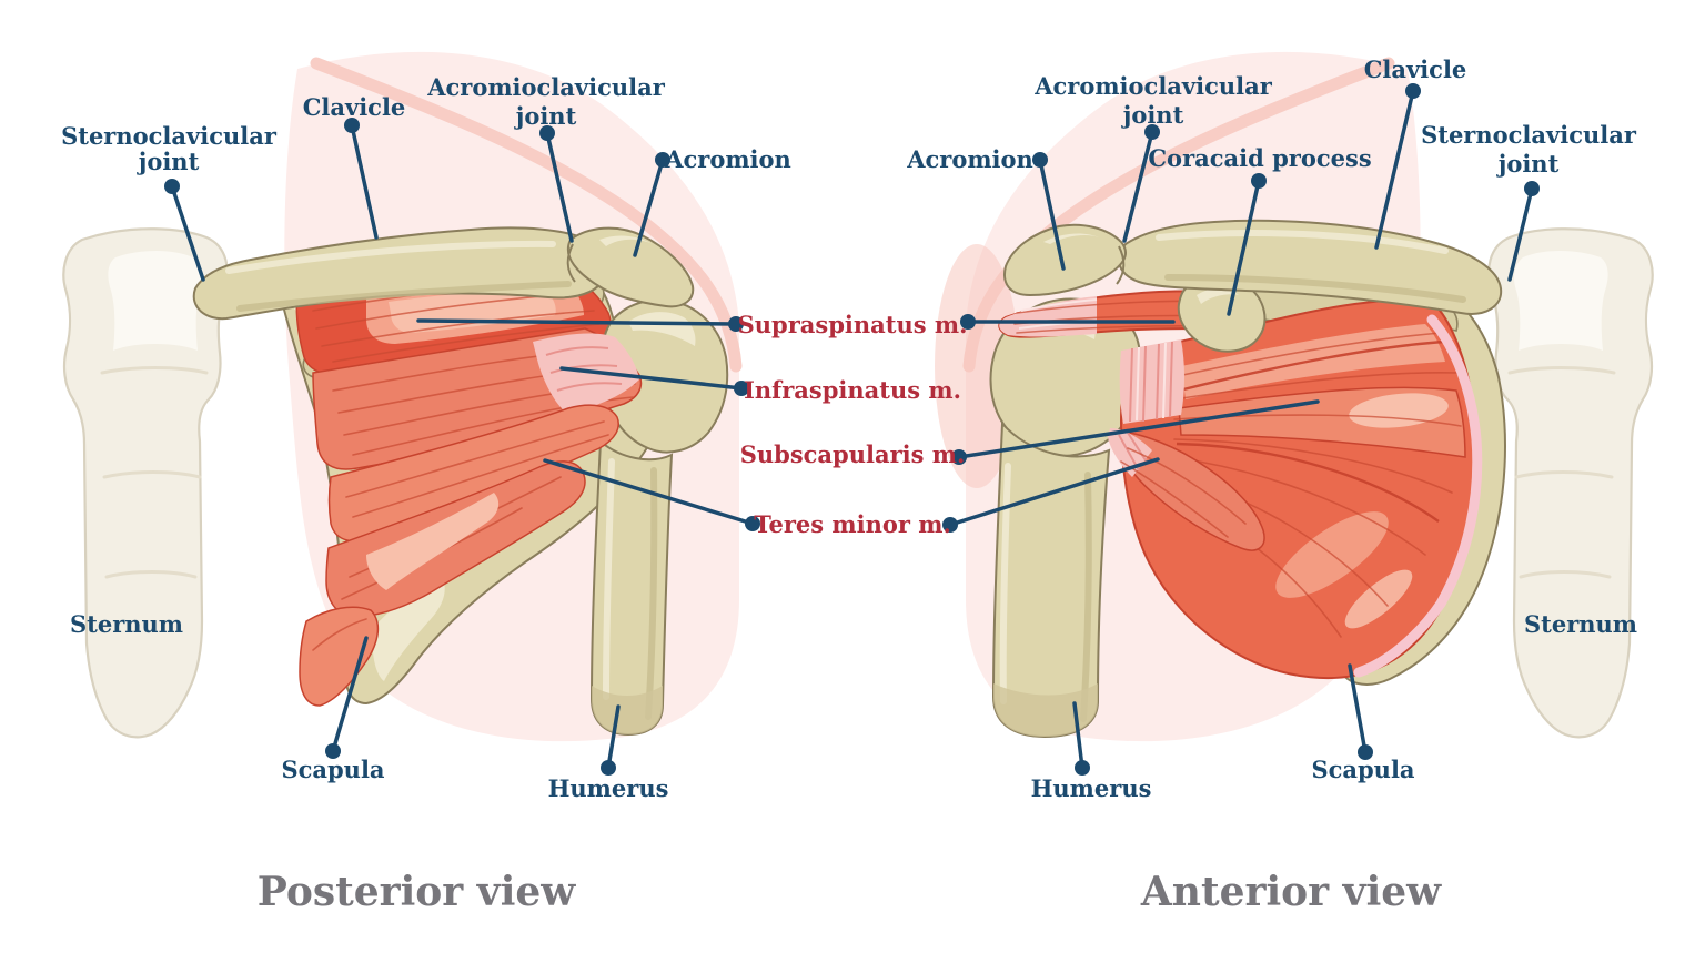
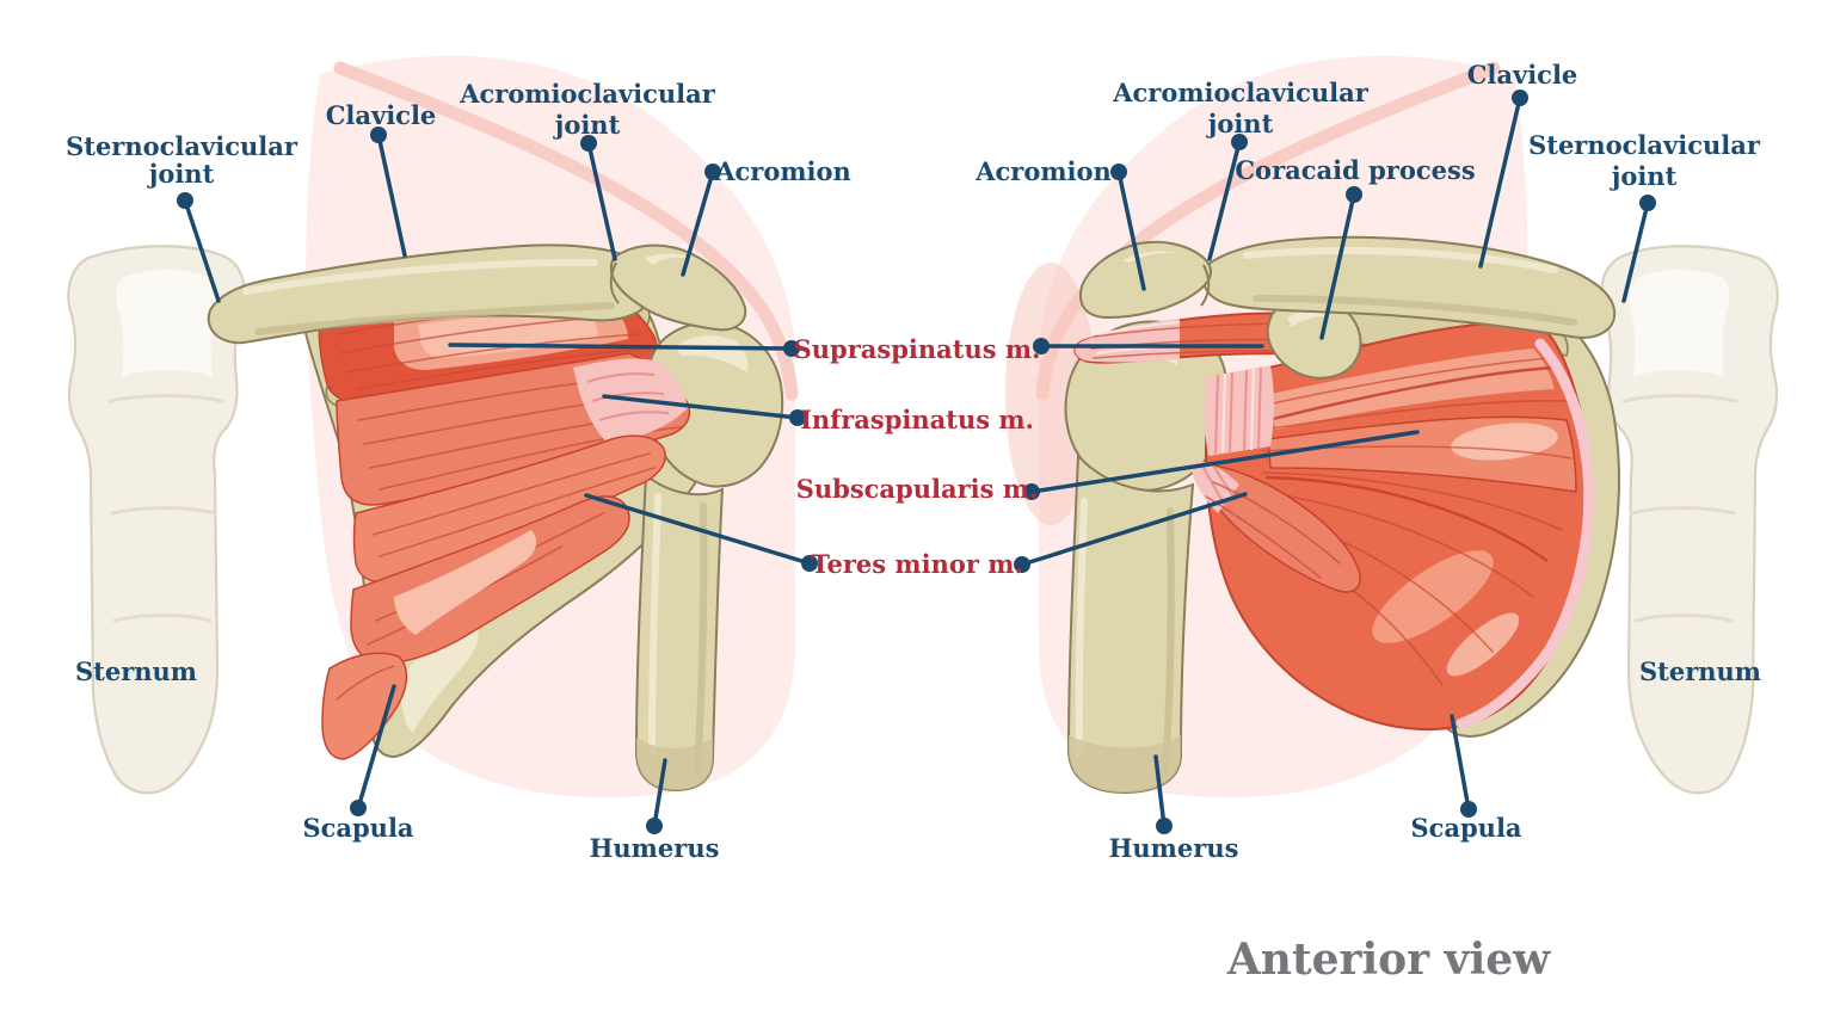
  Sternoclavicular
  joint
  Clavicle
  Acromioclavicular
  joint
  Acromion
  Sternum
  Scapula
  Humerus
- Posterior view
  Acromion
  Acromioclavicular
  joint
  Coracaid process
  Clavicle
  Sternoclavicular
  joint
  Sternum
  Scapula
  Humerus
  Anterior view
  Supraspinatus m.
  Infraspinatus m.
  Subscapularis m.
  Teres minor m.
